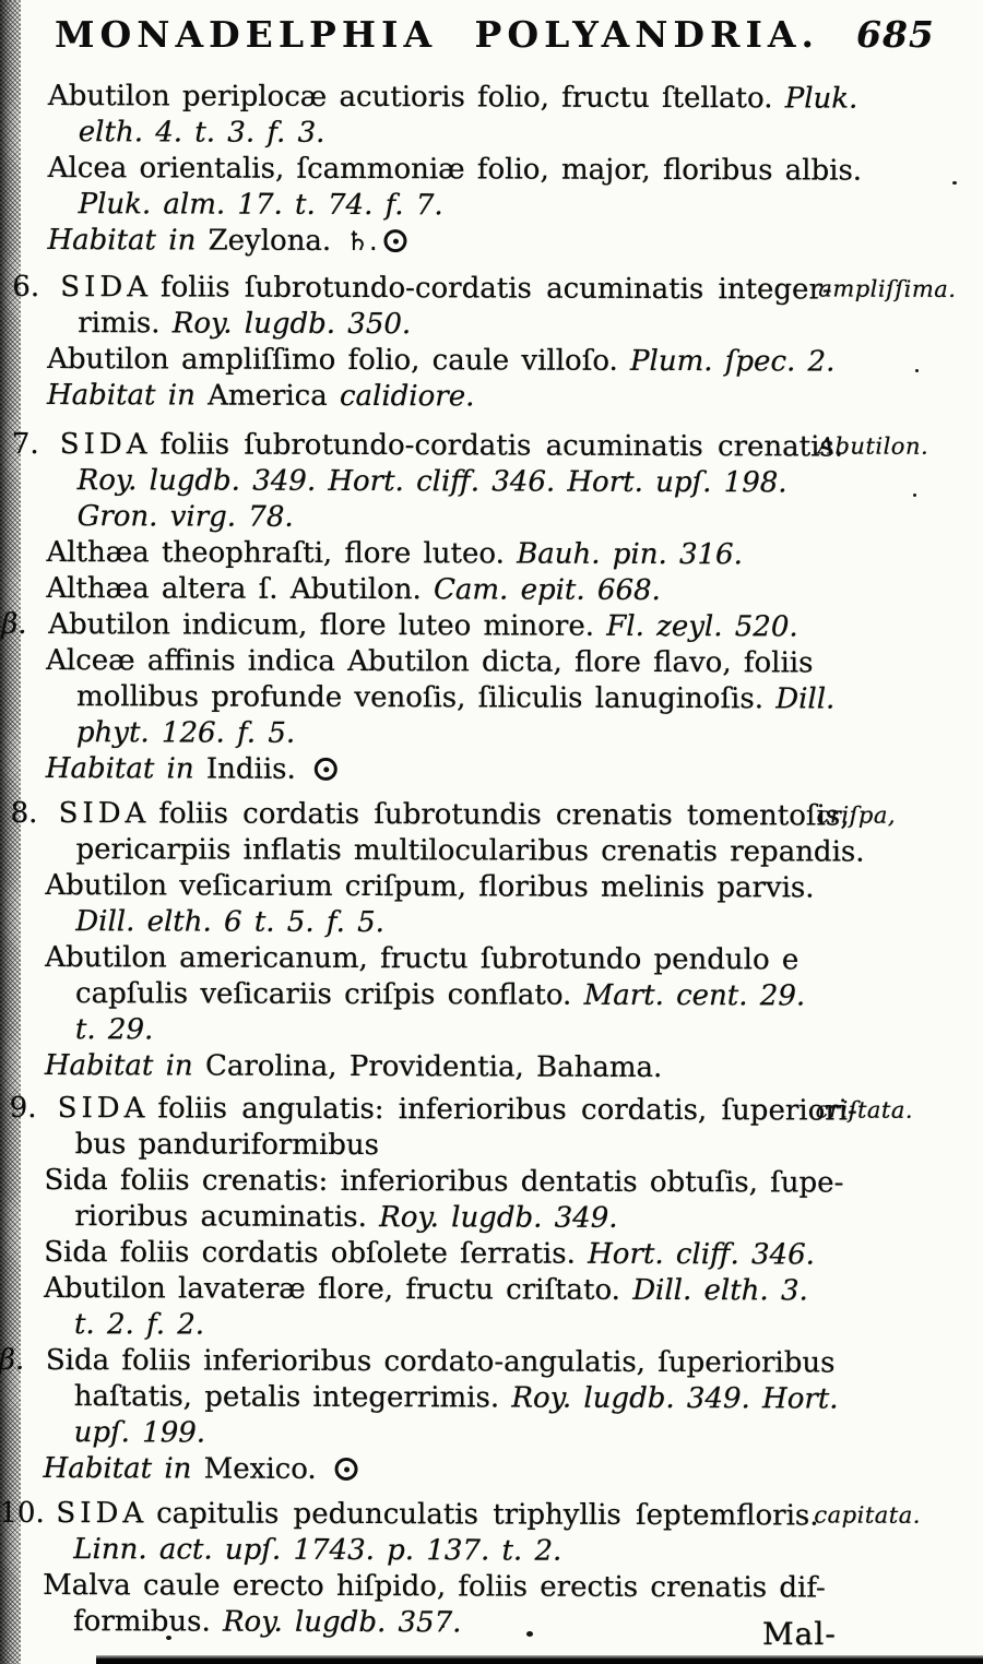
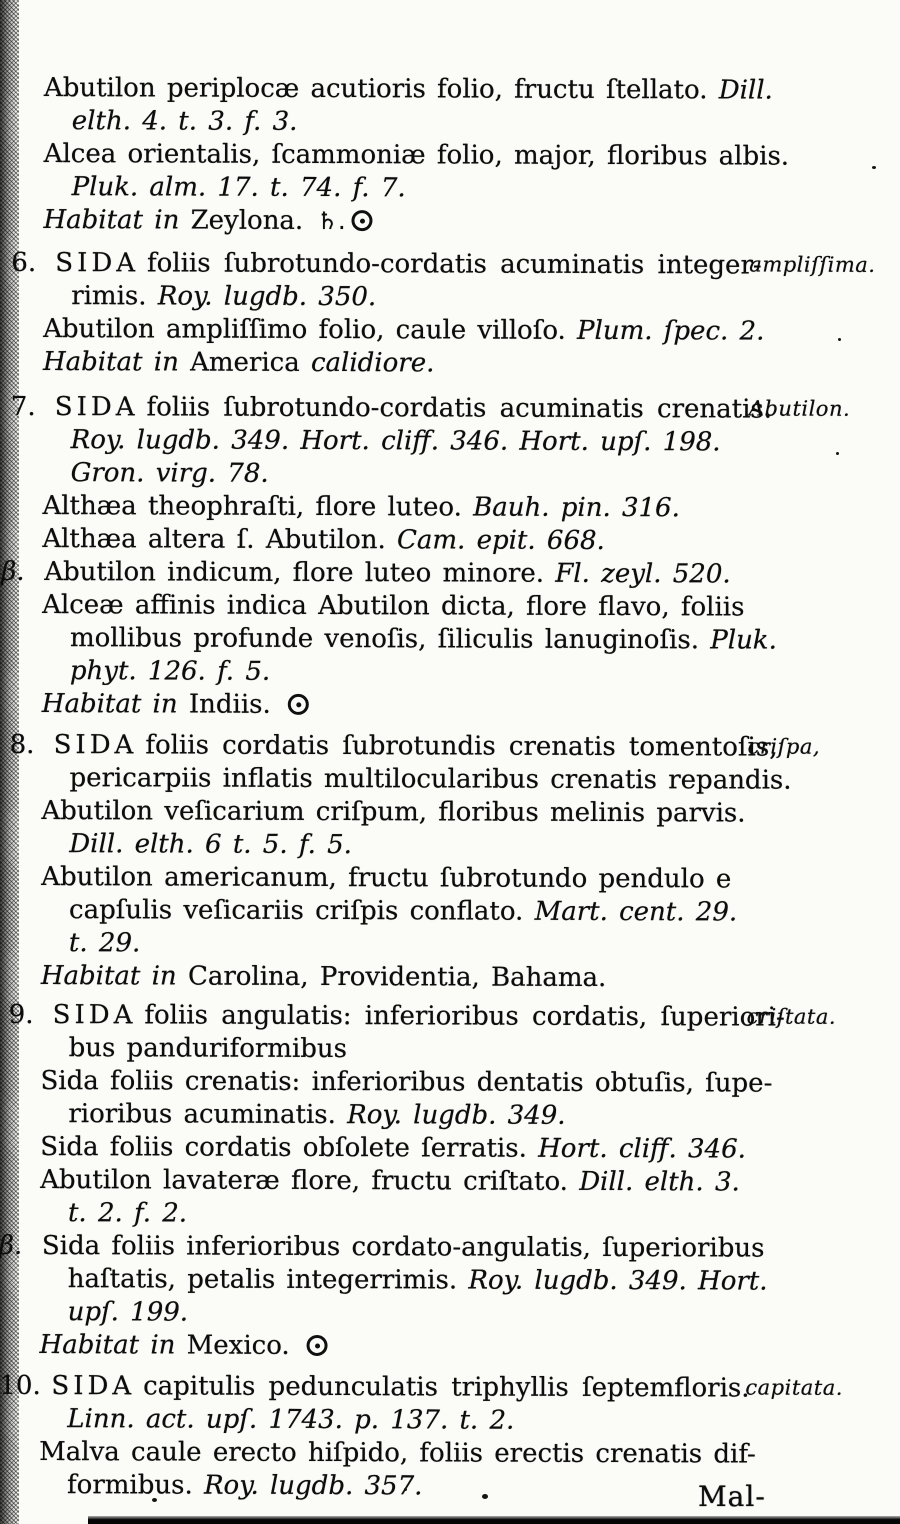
- MONADELPHIA POLYANDRIA. 685
- Abutilon periplocæ acutioris folio, fructu ſtellato. Pluk.
+ Abutilon periplocæ acutioris folio, fructu ſtellato. Dill.
  elth. 4. t. 3. f. 3.
  Alcea orientalis, ſcammoniæ folio, major, floribus albis.
  Pluk. alm. 17. t. 74. f. 7.
  Habitat in Zeylona. ♄.
  ampliſſima.
  6.
  SIDA foliis ſubrotundo-cordatis acuminatis integer-
  rimis. Roy. lugdb. 350.
  Abutilon ampliſſimo folio, caule villoſo. Plum. ſpec. 2.
  Habitat in America calidiore.
  Abutilon.
  7.
  SIDA foliis ſubrotundo-cordatis acuminatis crenatis.
  Roy. lugdb. 349. Hort. cliff. 346. Hort. upſ. 198.
  Gron. virg. 78.
  Althæa theophraſti, flore luteo. Bauh. pin. 316.
  Althæa altera ſ. Abutilon. Cam. epit. 668.
  Abutilon indicum, flore luteo minore. Fl. zeyl. 520.
  Alceæ affinis indica Abutilon dicta, flore flavo, foliis
- mollibus profunde venoſis, ſiliculis lanuginoſis. Dill.
+ mollibus profunde venoſis, ſiliculis lanuginoſis. Pluk.
  phyt. 126. f. 5.
  Habitat in Indiis.
  criſpa,
  SIDA foliis cordatis ſubrotundis crenatis tomentoſis,
  pericarpiis inflatis multilocularibus crenatis repandis.
  Abutilon veſicarium criſpum, floribus melinis parvis.
  Dill. elth. 6 t. 5. f. 5.
  Abutilon americanum, fructu ſubrotundo pendulo e
  capſulis veſicariis criſpis conflato. Mart. cent. 29.
  t. 29.
  Habitat in Carolina, Providentia, Bahama.
  criſtata.
  SIDA foliis angulatis: inferioribus cordatis, ſuperiori-
  bus panduriformibus
  Sida foliis crenatis: inferioribus dentatis obtuſis, ſupe-
  rioribus acuminatis. Roy. lugdb. 349.
  Sida foliis cordatis obſolete ſerratis. Hort. cliff. 346.
  Abutilon lavateræ flore, fructu criſtato. Dill. elth. 3.
  t. 2. f. 2.
  Sida foliis inferioribus cordato-angulatis, ſuperioribus
  haſtatis, petalis integerrimis. Roy. lugdb. 349. Hort.
  upſ. 199.
  Habitat in Mexico.
  capitata.
  SIDA capitulis pedunculatis triphyllis ſeptemfloris.
  Linn. act. upſ. 1743. p. 137. t. 2.
  Malva caule erecto hiſpido, foliis erectis crenatis dif-
  formibus. Roy. lugdb. 357.
  Mal-
